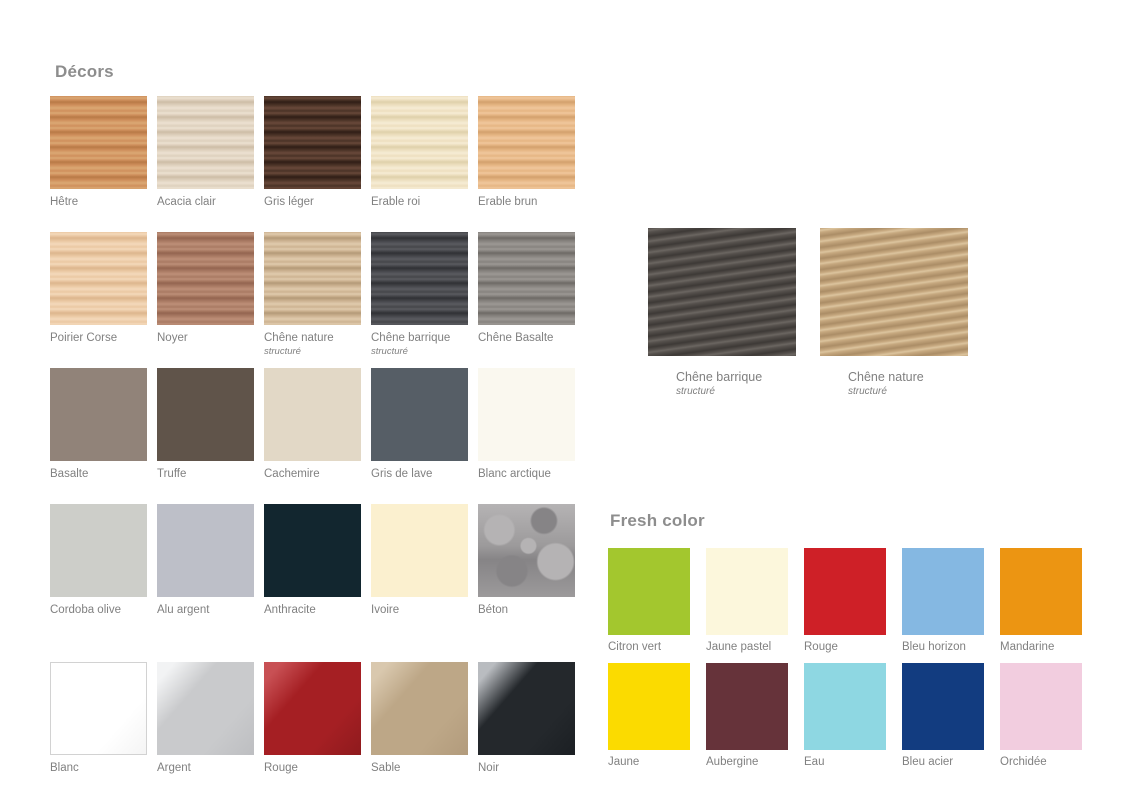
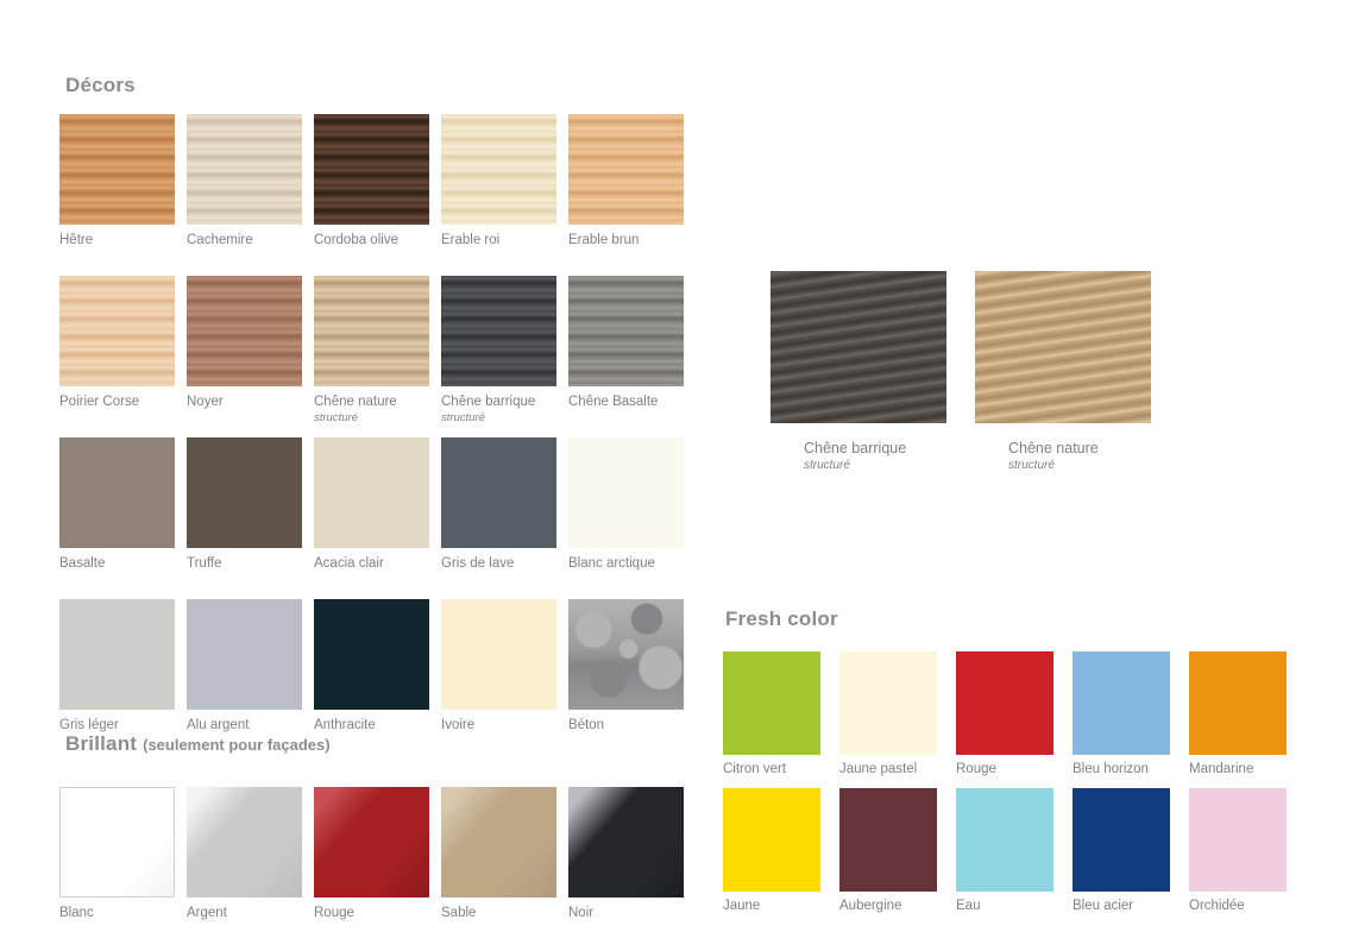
  Décors
  Hêtre
- Acacia clair
+ Cachemire
- Gris léger
+ Cordoba olive
  Erable roi
  Erable brun
  Poirier Corse
  Noyer
  Chêne nature
  structuré
  Chêne barrique
  structuré
  Chêne Basalte
  Basalte
  Truffe
- Cachemire
+ Acacia clair
  Gris de lave
  Blanc arctique
- Cordoba olive
+ Gris léger
  Alu argent
  Anthracite
  Ivoire
  Béton
  Chêne barrique
  structuré
  Chêne nature
  structuré
+ Brillant (seulement pour façades)
  Blanc
  Argent
  Rouge
  Sable
  Noir
  Fresh color
  Citron vert
  Jaune pastel
  Rouge
  Bleu horizon
  Mandarine
  Jaune
  Aubergine
  Eau
  Bleu acier
  Orchidée
